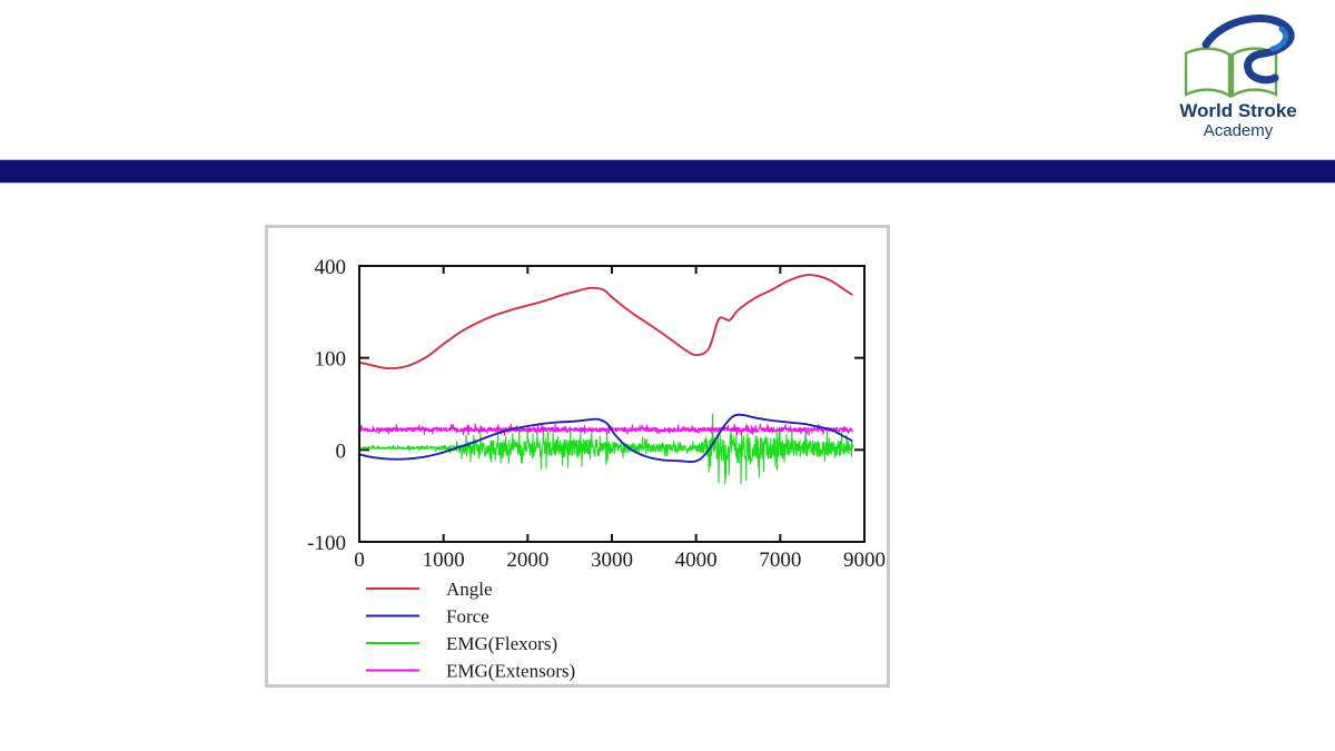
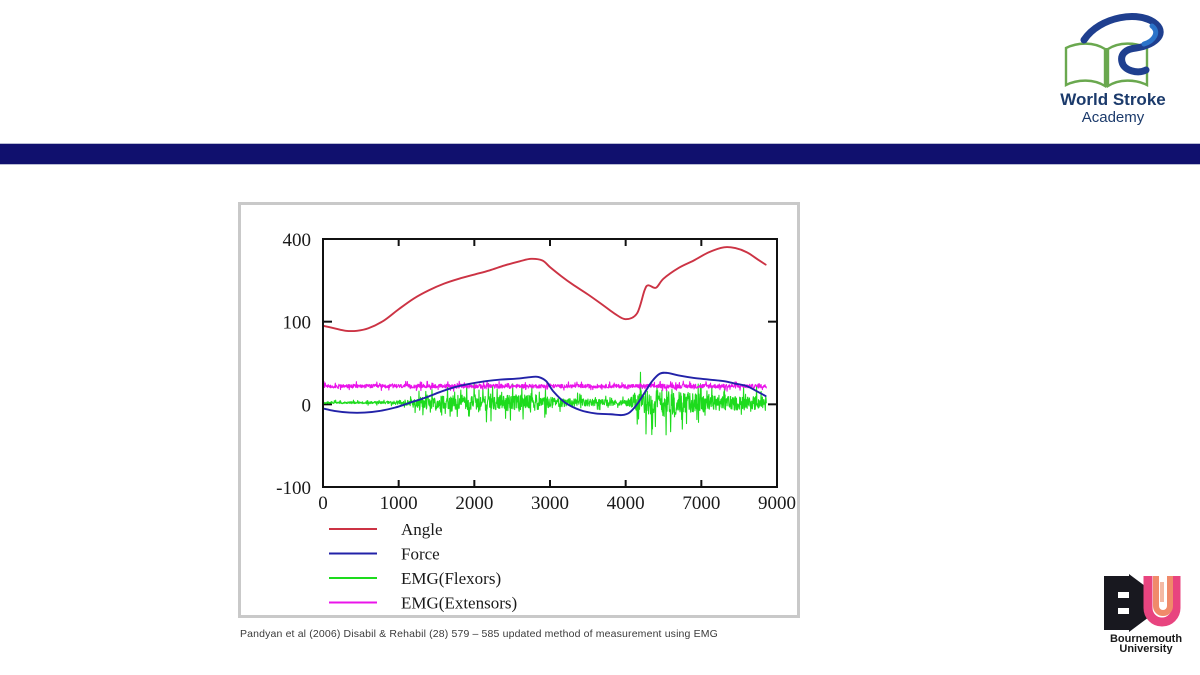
  World Stroke
  Academy
  0
  1000
  2000
  3000
  4000
  7000
  9000
  -100
  0
  100
  400
  Angle
  Force
  EMG(Flexors)
  EMG(Extensors)
+ Pandyan et al (2006) Disabil & Rehabil (28) 579 – 585 updated method of measurement using EMG
+ Bournemouth
+ University
